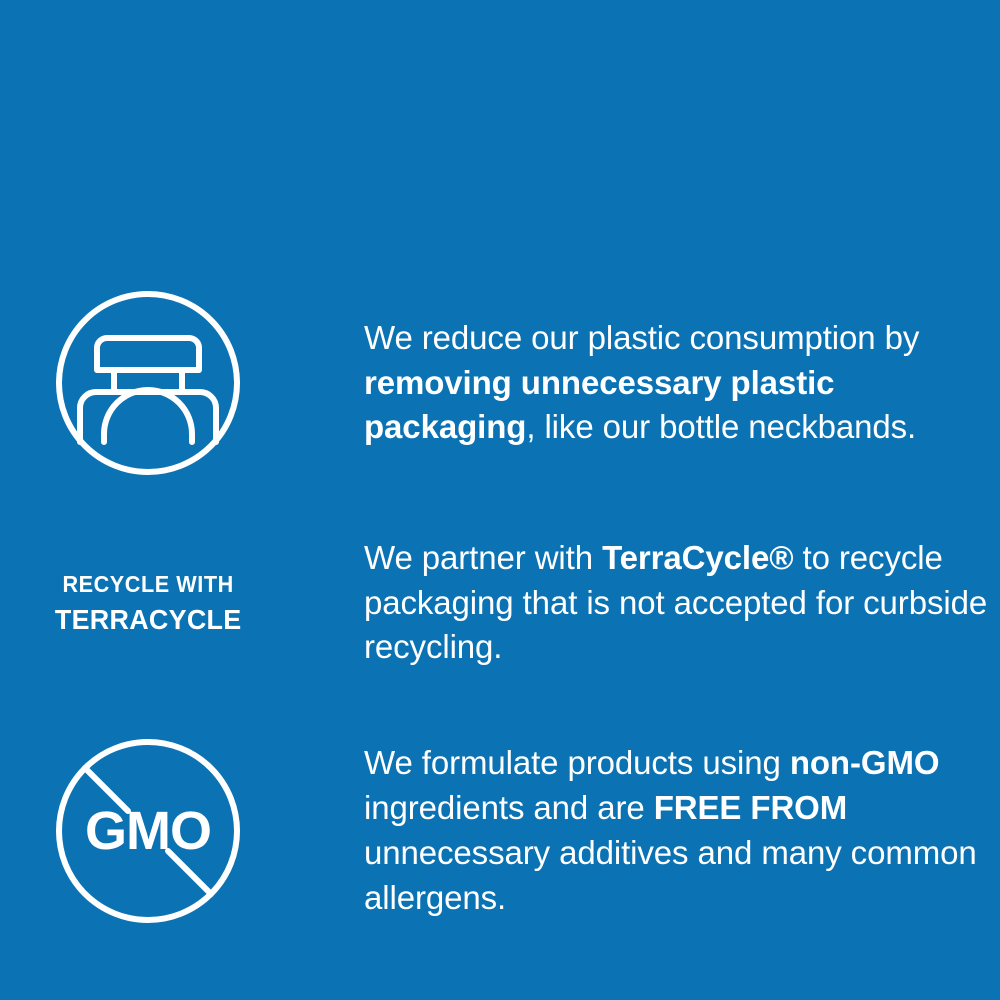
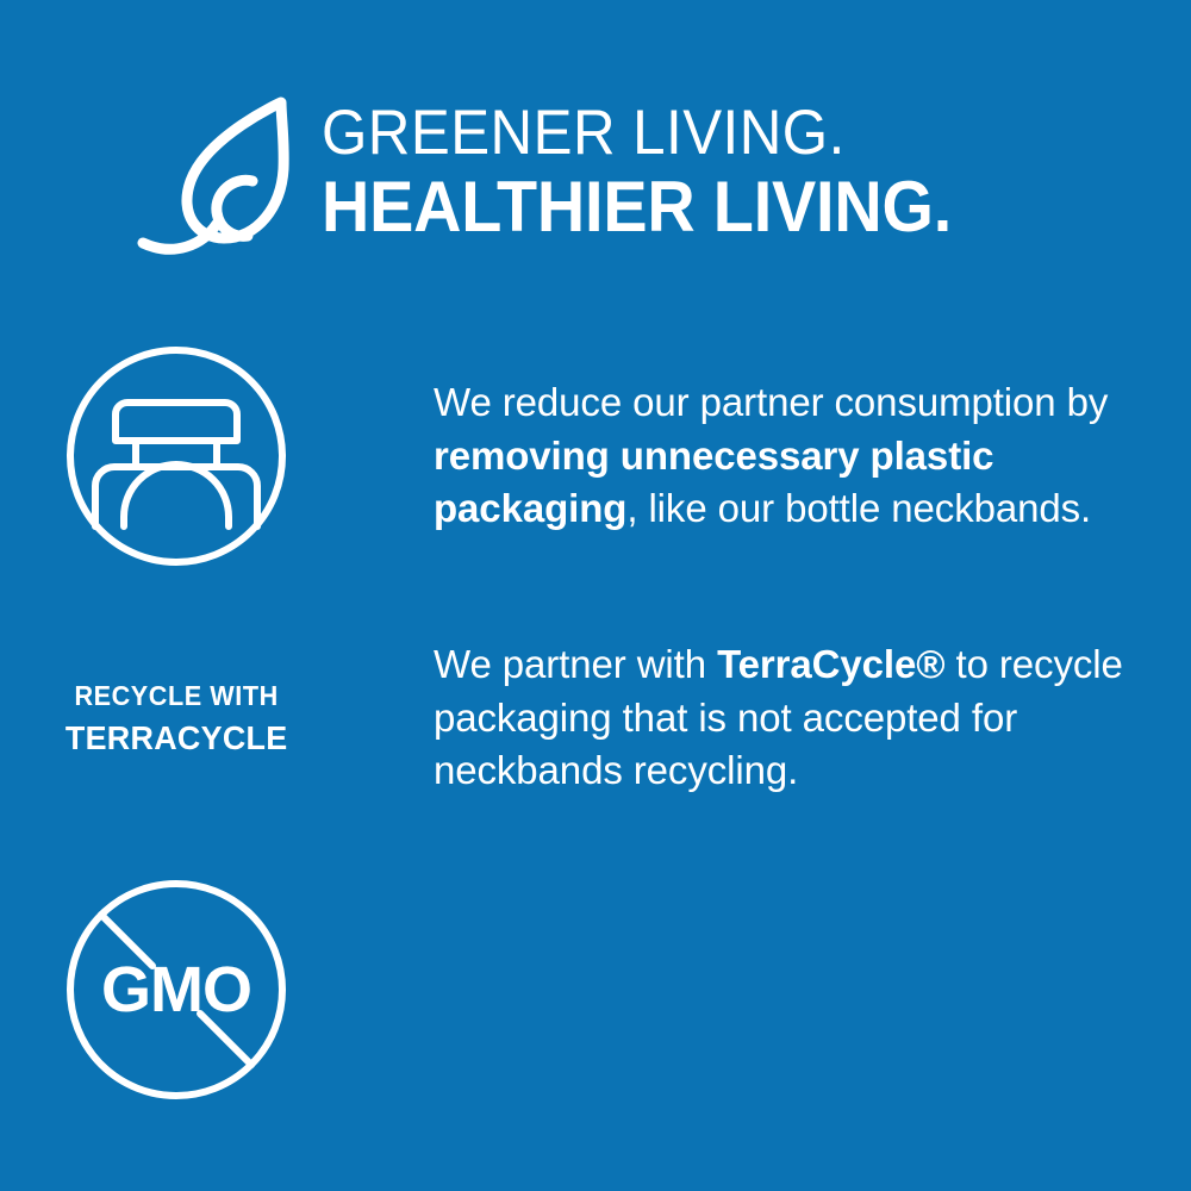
+ GREENER LIVING.
+ HEALTHIER LIVING.
- We reduce our plastic consumption by removing unnecessary plastic packaging, like our bottle neckbands.
+ We reduce our partner consumption by removing unnecessary plastic packaging, like our bottle neckbands.
  RECYCLE WITH
  TERRACYCLE
- We partner with TerraCycle® to recycle packaging that is not accepted for curbside recycling.
+ We partner with TerraCycle® to recycle packaging that is not accepted for neckbands recycling.
  GMO
- We formulate products using non-GMO ingredients and are FREE FROM unnecessary additives and many common allergens.
